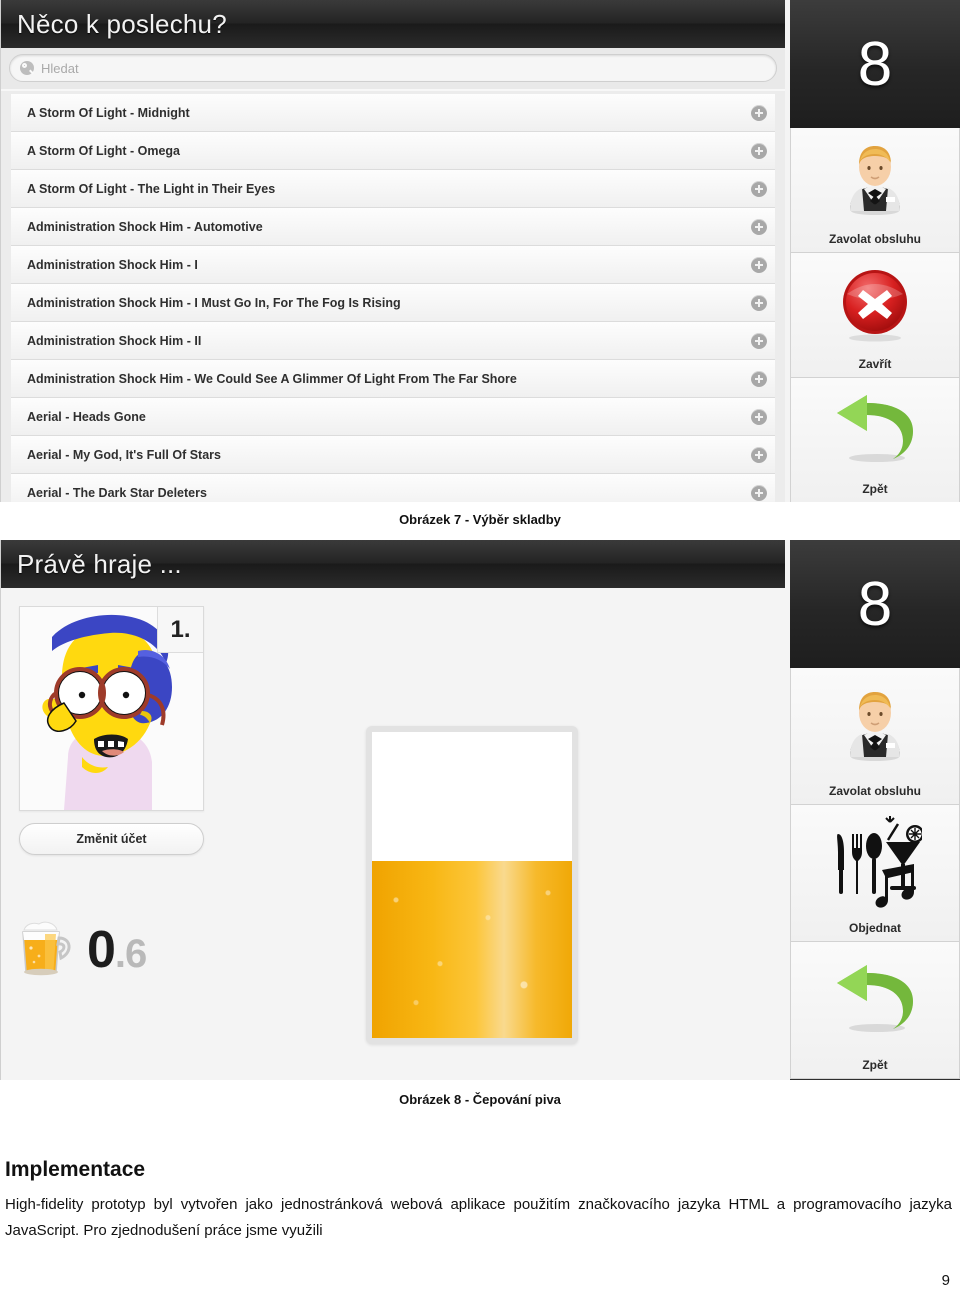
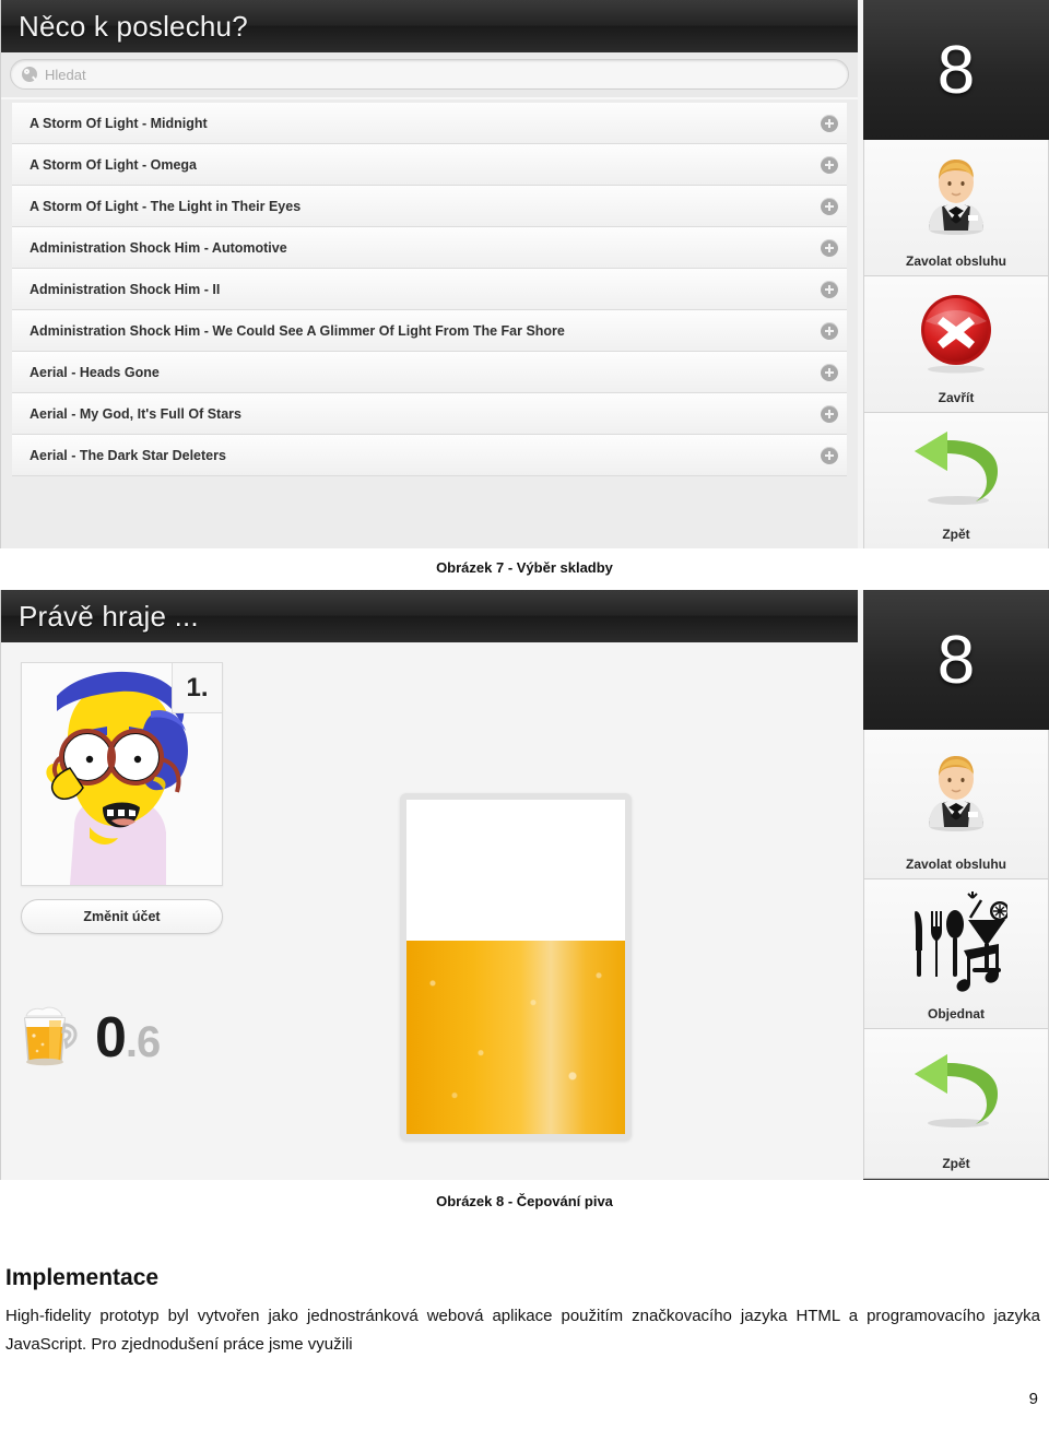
  Něco k poslechu?
  Hledat
  A Storm Of Light - Midnight
  A Storm Of Light - Omega
  A Storm Of Light - The Light in Their Eyes
  Administration Shock Him - Automotive
- Administration Shock Him - I
- Administration Shock Him - I Must Go In, For The Fog Is Rising
  Administration Shock Him - II
  Administration Shock Him - We Could See A Glimmer Of Light From The Far Shore
  Aerial - Heads Gone
  Aerial - My God, It's Full Of Stars
  Aerial - The Dark Star Deleters
  8
  Zavolat obsluhu
  Zavřít
  Zpět
  Obrázek 7 - Výběr skladby
  Právě hraje ...
  1.
  Změnit účet
  0.6
  8
  Zavolat obsluhu
  Objednat
  Zpět
  Obrázek 8 - Čepování piva
  Implementace
  High-fidelity prototyp byl vytvořen jako jednostránková webová aplikace použitím značkovacího jazyka HTML a programovacího jazyka JavaScript. Pro zjednodušení práce jsme využili
  9
